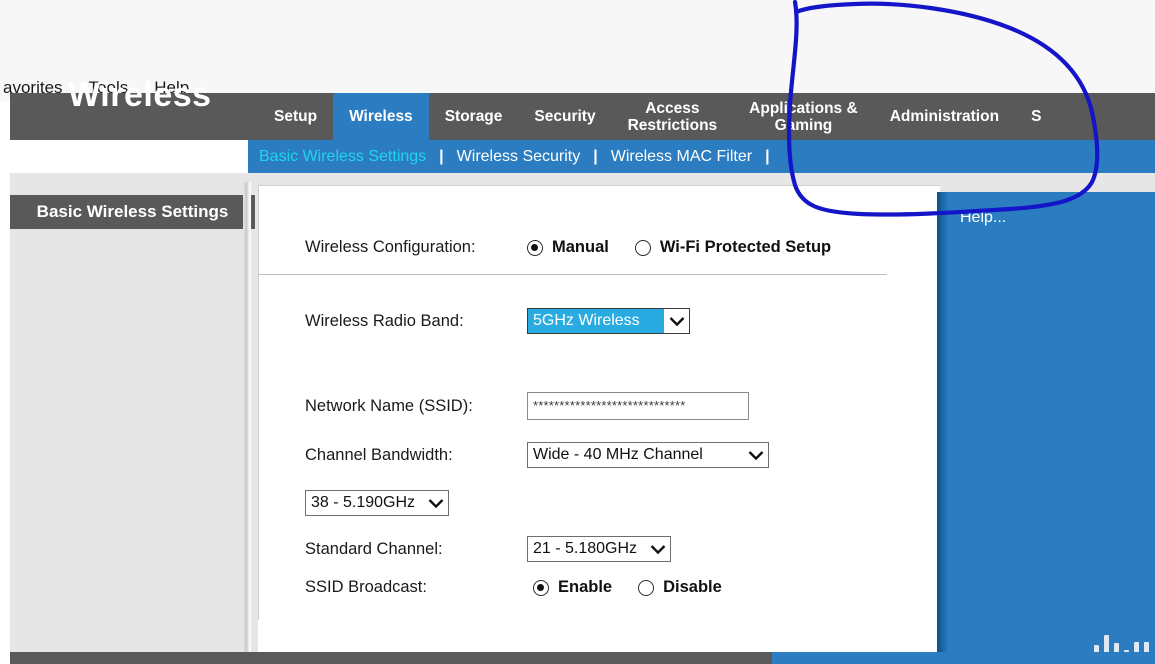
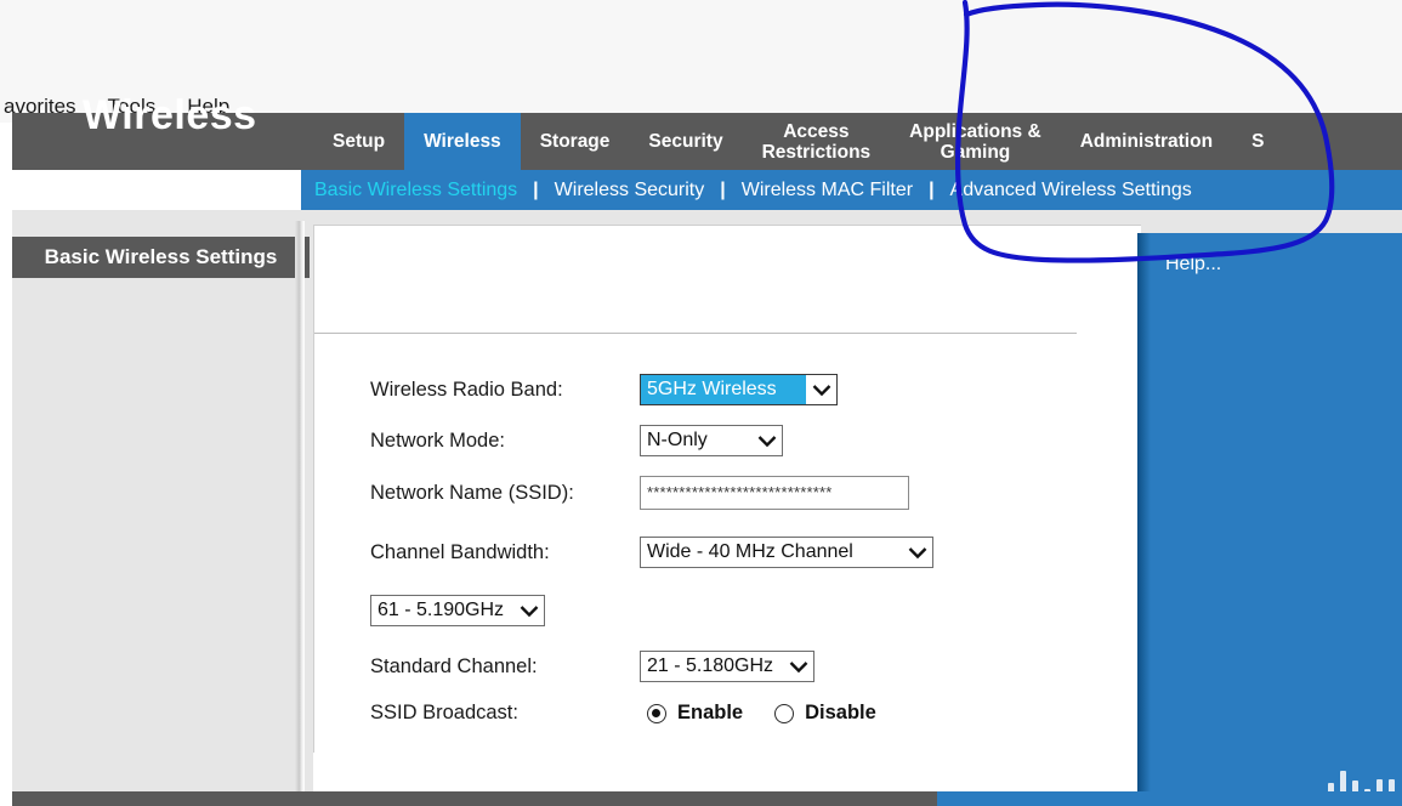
  avorites
  Tools
  Help
  Wireless
  Setup
  Wireless
  Storage
  Security
  Access
  Restrictions
  Applications &
  Gming
  Administration
  S
  Basic Wireless Settings
  |
  Wireless Security
  |
  Wireless MAC Filter
  |
+ Advanced Wireless Settings
  Basic Wireless Settings
- Wireless Configuration:
- Manual
- Wi-Fi Protected Setup
  Wireless Radio Band:
  5GHz Wireless
+ Network Mode:
+ N-Only
  Network Name (SSID):
  *****************************
  Channel Bandwidth:
  Wide - 40 MHz Channel
- 38 - 5.190GHz
+ 61 - 5.190GHz
  Standard Channel:
  21 - 5.180GHz
  SSID Broadcast:
  Enable
  Disable
  Help...
